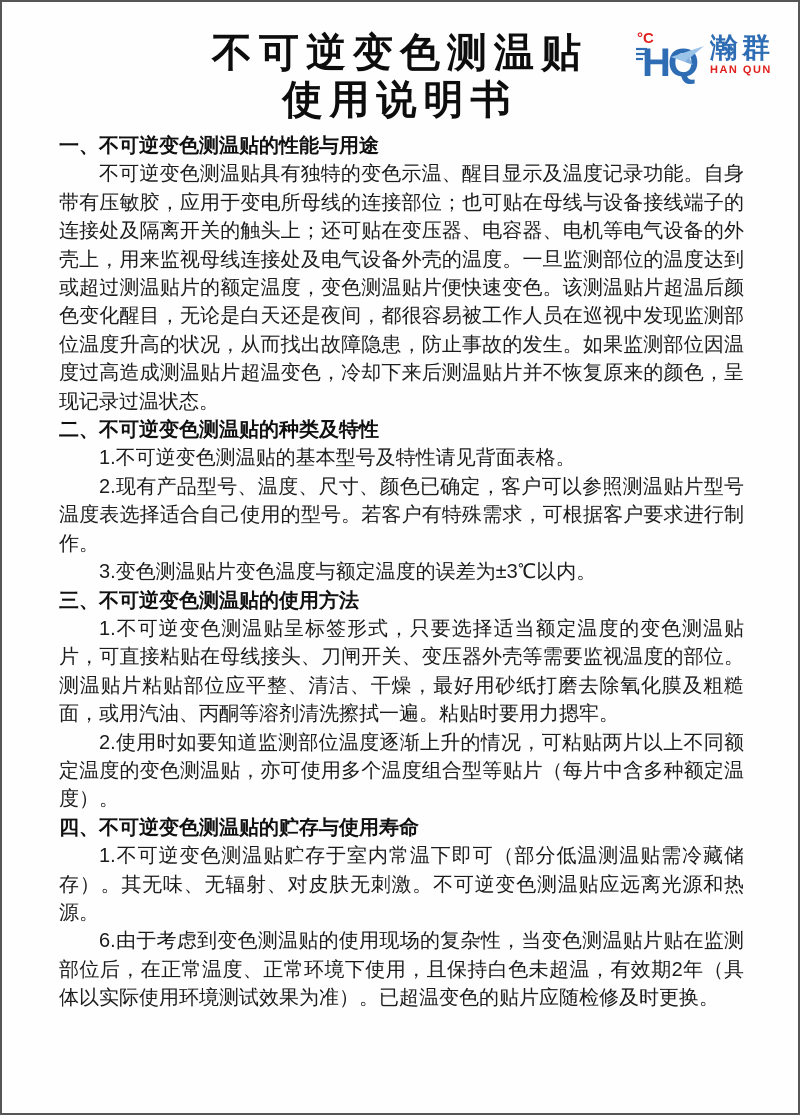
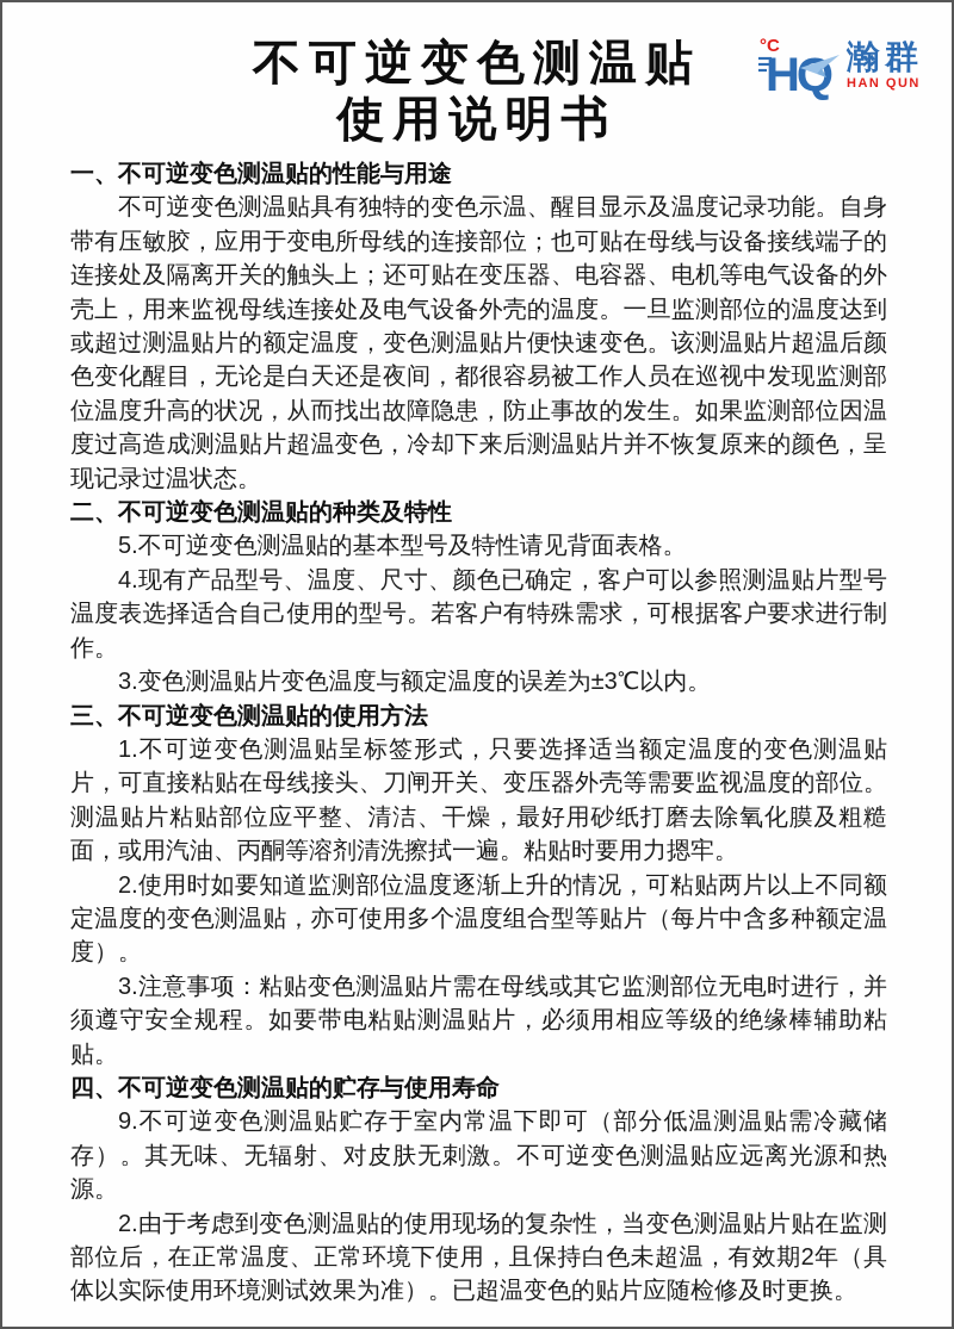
  不可逆变色测温贴
  使用说明书
  °C
  HQ
  瀚群
  HAN QUN
  一、不可逆变色测温贴的性能与用途
  不可逆变色测温贴具有独特的变色示温、醒目显示及温度记录功能。自身带有压敏胶，应用于变电所母线的连接部位；也可贴在母线与设备接线端子的连接处及隔离开关的触头上；还可贴在变压器、电容器、电机等电气设备的外壳上，用来监视母线连接处及电气设备外壳的温度。一旦监测部位的温度达到或超过测温贴片的额定温度，变色测温贴片便快速变色。该测温贴片超温后颜色变化醒目，无论是白天还是夜间，都很容易被工作人员在巡视中发现监测部位温度升高的状况，从而找出故障隐患，防止事故的发生。如果监测部位因温度过高造成测温贴片超温变色，冷却下来后测温贴片并不恢复原来的颜色，呈现记录过温状态。
  二、不可逆变色测温贴的种类及特性
- 1.不可逆变色测温贴的基本型号及特性请见背面表格。
+ 5.不可逆变色测温贴的基本型号及特性请见背面表格。
- 2.现有产品型号、温度、尺寸、颜色已确定，客户可以参照测温贴片型号温度表选择适合自己使用的型号。若客户有特殊需求，可根据客户要求进行制作。
+ 4.现有产品型号、温度、尺寸、颜色已确定，客户可以参照测温贴片型号温度表选择适合自己使用的型号。若客户有特殊需求，可根据客户要求进行制作。
  3.变色测温贴片变色温度与额定温度的误差为±3℃以内。
  三、不可逆变色测温贴的使用方法
  1.不可逆变色测温贴呈标签形式，只要选择适当额定温度的变色测温贴片，可直接粘贴在母线接头、刀闸开关、变压器外壳等需要监视温度的部位。测温贴片粘贴部位应平整、清洁、干燥，最好用砂纸打磨去除氧化膜及粗糙面，或用汽油、丙酮等溶剂清洗擦拭一遍。粘贴时要用力摁牢。
  2.使用时如要知道监测部位温度逐渐上升的情况，可粘贴两片以上不同额定温度的变色测温贴，亦可使用多个温度组合型等贴片（每片中含多种额定温度）。
+ 3.注意事项：粘贴变色测温贴片需在母线或其它监测部位无电时进行，并须遵守安全规程。如要带电粘贴测温贴片，必须用相应等级的绝缘棒辅助粘贴。
  四、不可逆变色测温贴的贮存与使用寿命
- 1.不可逆变色测温贴贮存于室内常温下即可（部分低温测温贴需冷藏储存）。其无味、无辐射、对皮肤无刺激。不可逆变色测温贴应远离光源和热源。
+ 9.不可逆变色测温贴贮存于室内常温下即可（部分低温测温贴需冷藏储存）。其无味、无辐射、对皮肤无刺激。不可逆变色测温贴应远离光源和热源。
- 6.由于考虑到变色测温贴的使用现场的复杂性，当变色测温贴片贴在监测部位后，在正常温度、正常环境下使用，且保持白色未超温，有效期2年（具体以实际使用环境测试效果为准）。已超温变色的贴片应随检修及时更换。
+ 2.由于考虑到变色测温贴的使用现场的复杂性，当变色测温贴片贴在监测部位后，在正常温度、正常环境下使用，且保持白色未超温，有效期2年（具体以实际使用环境测试效果为准）。已超温变色的贴片应随检修及时更换。
